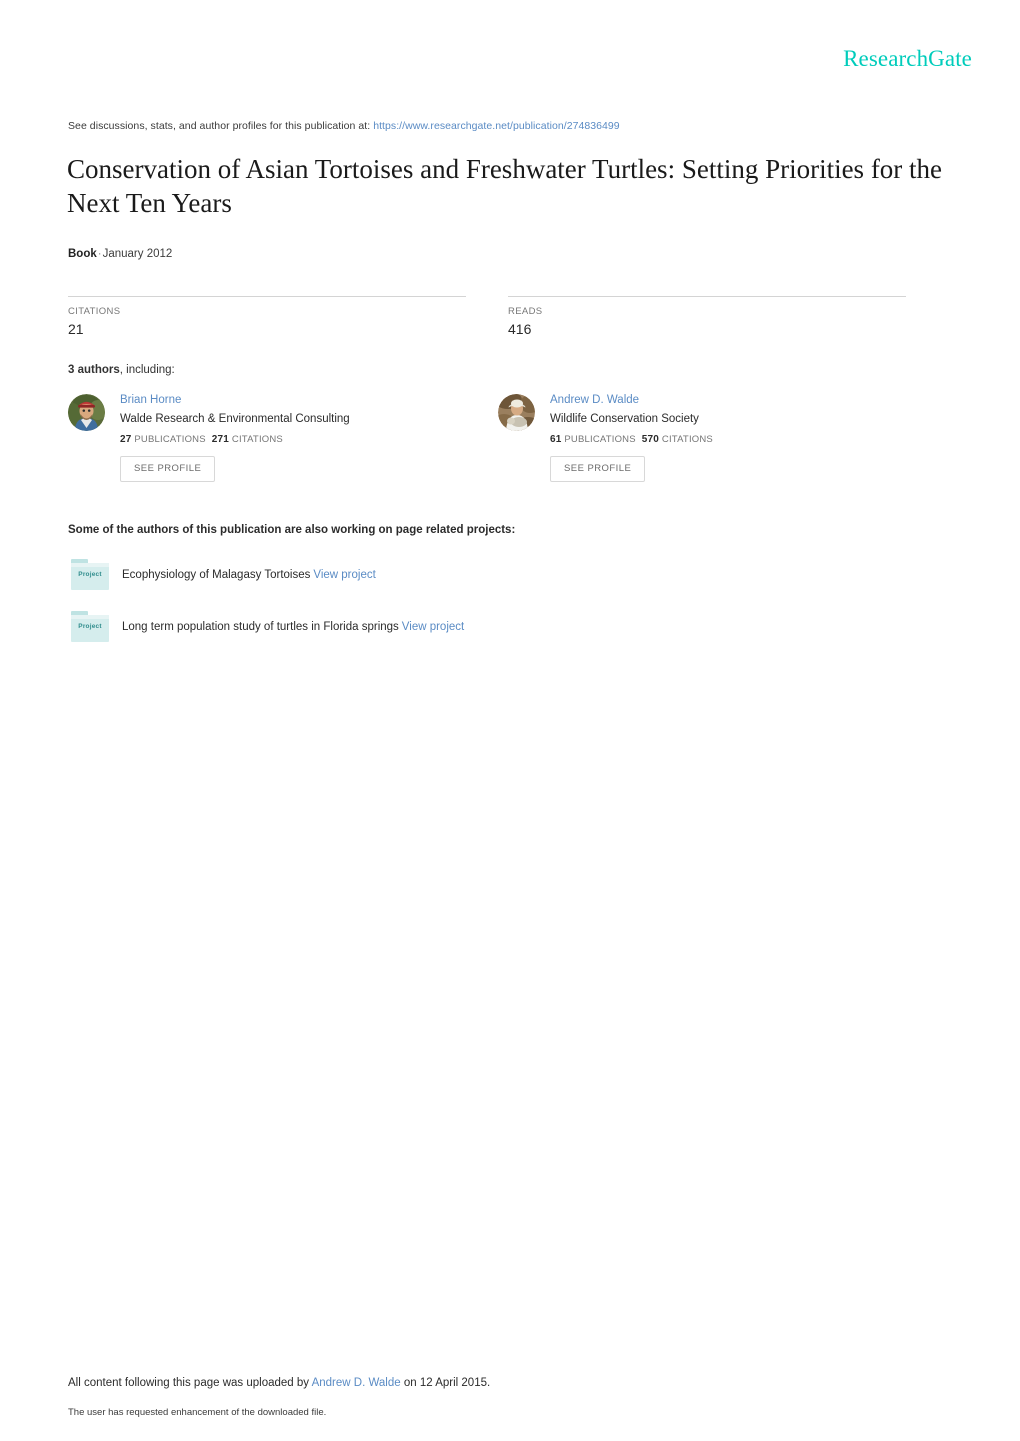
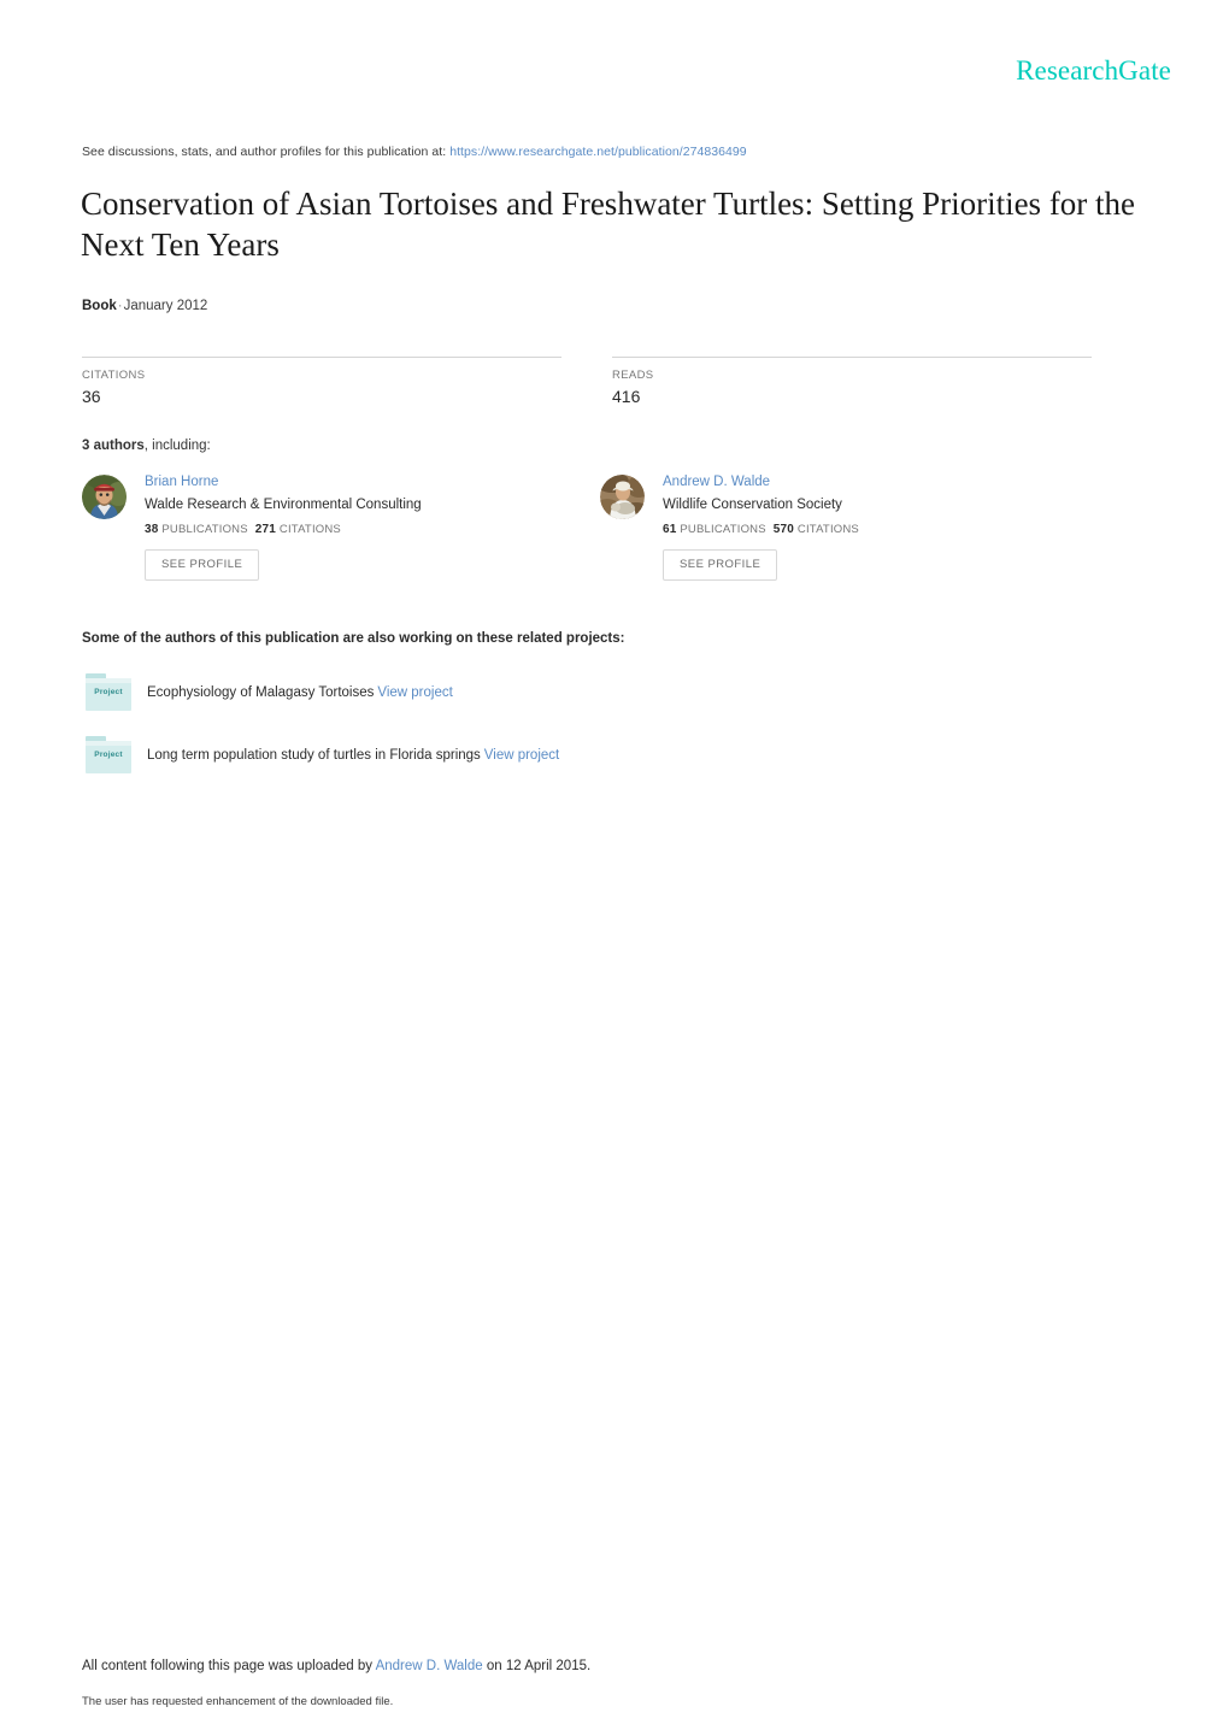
  ResearchGate
  See discussions, stats, and author profiles for this publication at: https://www.researchgate.net/publication/274836499
  Conservation of Asian Tortoises and Freshwater Turtles: Setting Priorities for the Next Ten Years
  Book·January 2012
  CITATIONS
- 21
+ 36
  READS
  416
  3 authors, including:
  Brian Horne
  Walde Research & Environmental Consulting
- 27 PUBLICATIONS 271 CITATIONS
+ 38 PUBLICATIONS 271 CITATIONS
  SEE PROFILE
  Andrew D. Walde
  Wildlife Conservation Society
  61 PUBLICATIONS 570 CITATIONS
  SEE PROFILE
- Some of the authors of this publication are also working on page related projects:
+ Some of the authors of this publication are also working on these related projects:
  Ecophysiology of Malagasy Tortoises View project
  Long term population study of turtles in Florida springs View project
  All content following this page was uploaded by Andrew D. Walde on 12 April 2015.
  The user has requested enhancement of the downloaded file.
